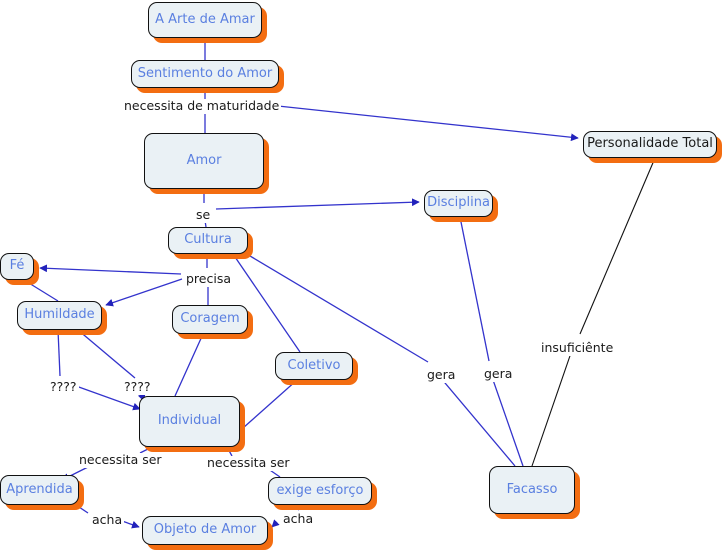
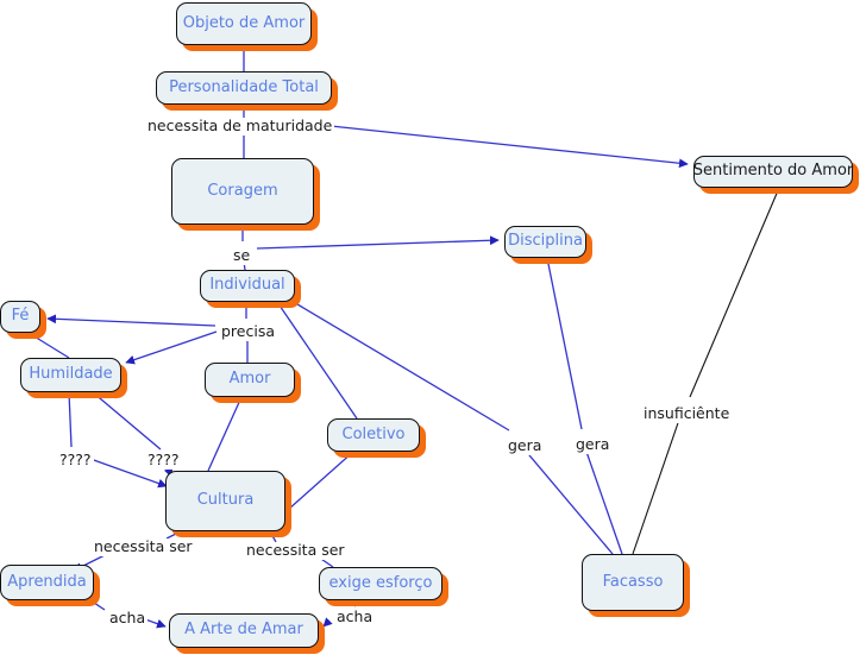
- A Arte de Amar
+ Objeto de Amor
- Sentimento do Amor
+ Personalidade Total
- Amor
+ Coragem
- Personalidade Total
+ Sentimento do Amor
  Disciplina
- Cultura
+ Individual
  Fé
  Humildade
- Coragem
+ Amor
  Coletivo
- Individual
+ Cultura
  Facasso
  Aprendida
  exige esforço
- Objeto de Amor
+ A Arte de Amar
  necessita de maturidade
  se
  precisa
  ????
  ????
  gera
  gera
  insuficiênte
  necessita ser
  necessita ser
  acha
  acha
